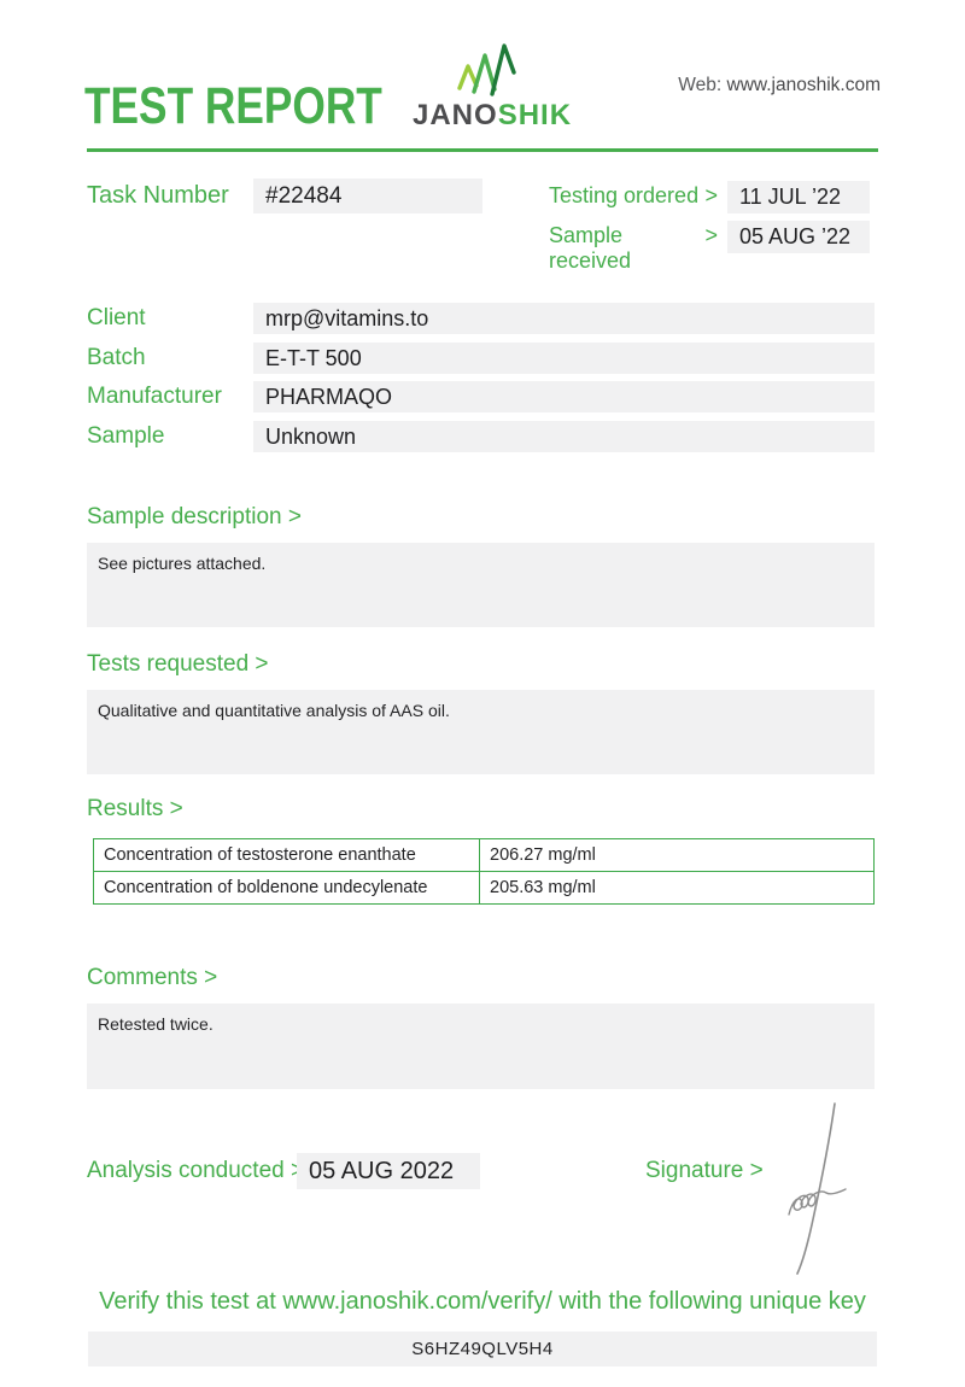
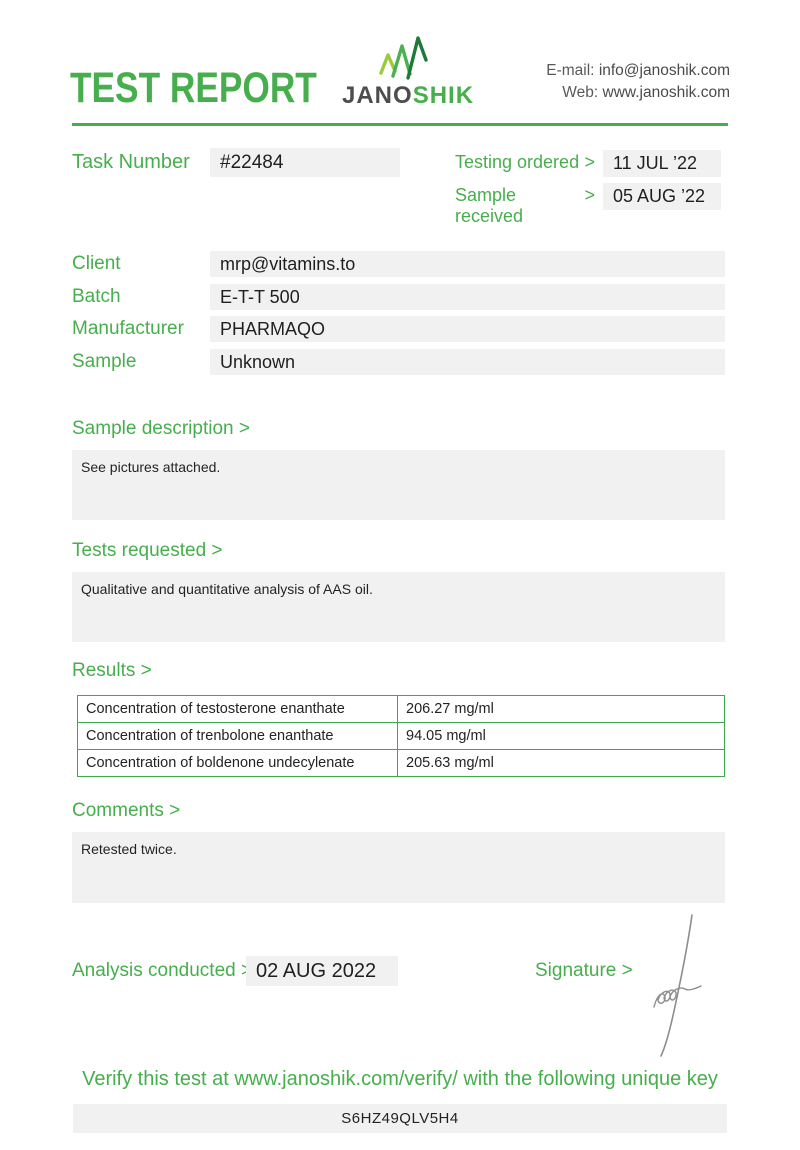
  TEST REPORT
  JANOSHIK
+ E-mail: info@janoshik.com
  Web: www.janoshik.com
  Task Number
  #22484
  Testing ordered
  >
  11 JUL ’22
  Sample received
  >
  05 AUG ’22
  Client
  mrp@vitamins.to
  Batch
  E-T-T 500
  Manufacturer
  PHARMAQO
  Sample
  Unknown
  Sample description >
  See pictures attached.
  Tests requested >
  Qualitative and quantitative analysis of AAS oil.
  Results >
  Concentration of testosterone enanthate	206.27 mg/ml
+ Concentration of trenbolone enanthate	94.05 mg/ml
  Concentration of boldenone undecylenate	205.63 mg/ml
  Comments >
  Retested twice.
  Analysis conducted
- 05 AUG 2022
+ 02 AUG 2022
  Signature >
  Verify this test at www.janoshik.com/verify/ with the following unique key
  S6HZ49QLV5H4
